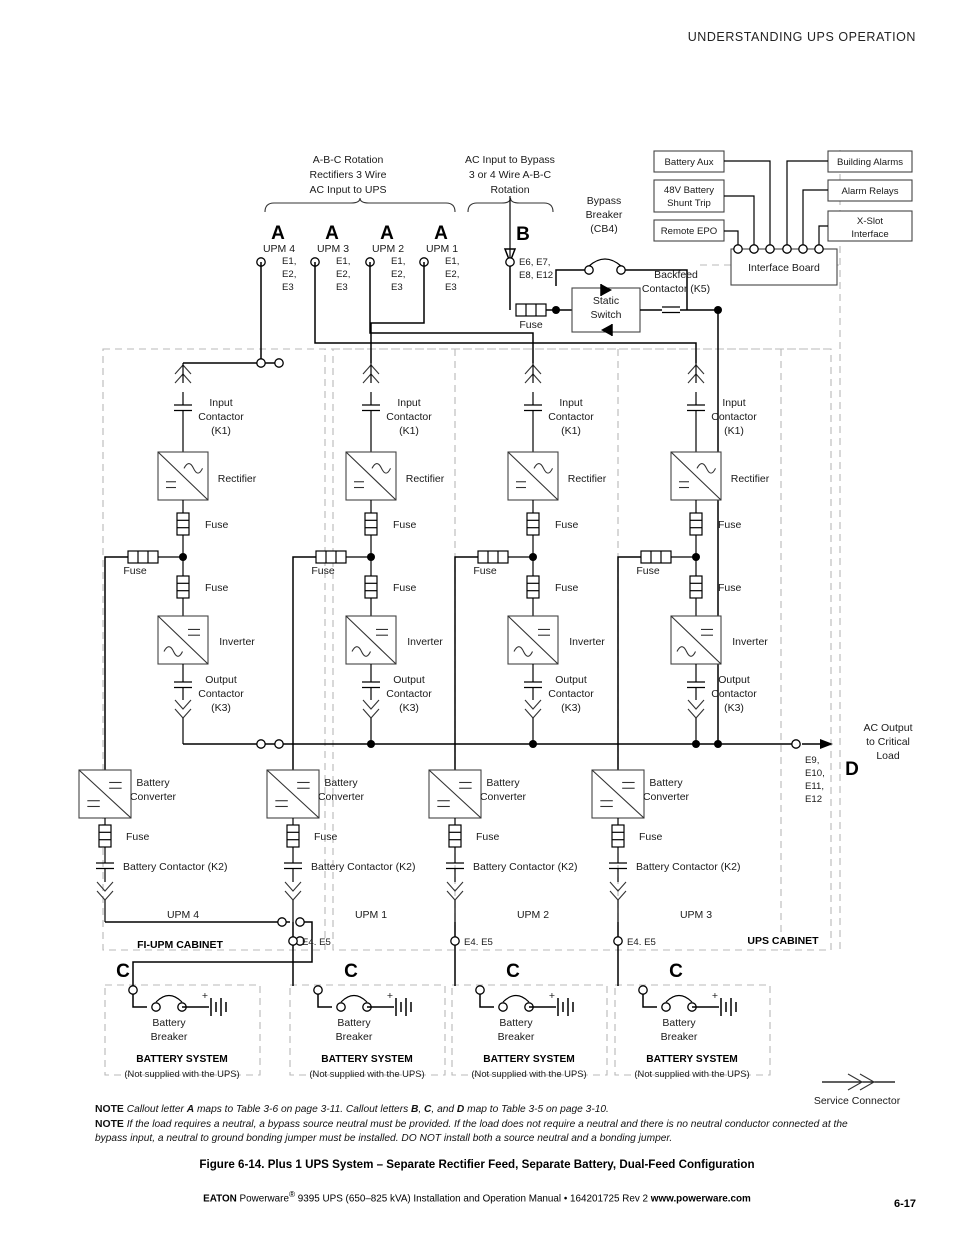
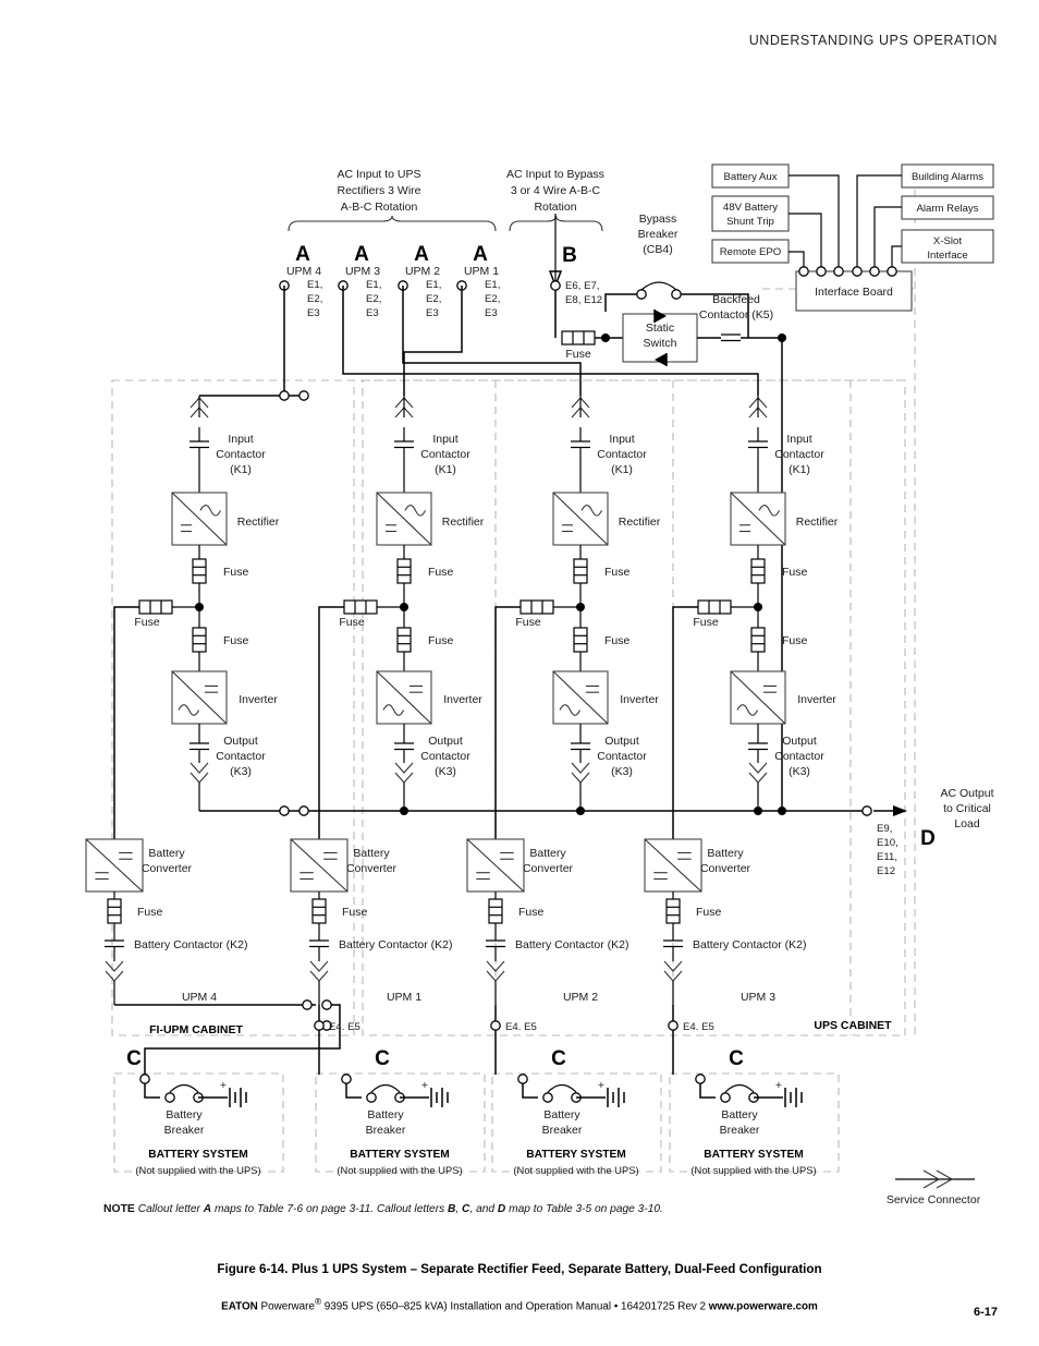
  UNDERSTANDING UPS OPERATION
  6-17
- A-B-C Rotation
+ AC Input to UPS
  Rectifiers 3 Wire
- AC Input to UPS
+ A-B-C Rotation
  AC Input to Bypass
  3 or 4 Wire A-B-C
  Rotation
  Bypass
  Breaker
  (CB4)
  A
  UPM 4
  E1,
  E2,
  E3
  A
  UPM 3
  E1,
  E2,
  E3
  A
  UPM 2
  E1,
  E2,
  E3
  A
  UPM 1
  E1,
  E2,
  E3
  B
  E6, E7,
  E8, E12
  Fuse
  Static
  Switch
  Backfeed
  Contactor (K5)
  Battery Aux
  48V Battery
  Shunt Trip
  Remote EPO
  Building Alarms
  Alarm Relays
  X-Slot
  Interface
  Interface Board
  Input
  Contactor
  (K1)
  Rectifier
  Fuse
  Fuse
  Fuse
  Inverter
  Output
  Contactor
  (K3)
  Battery
  Converter
  Fuse
  Battery Contactor (K2)
  UPM 4
  Input
  Contactor
  (K1)
  Rectifier
  Fuse
  Fuse
  Fuse
  Inverter
  Output
  Contactor
  (K3)
  Battery
  Converter
  Fuse
  Battery Contactor (K2)
  UPM 1
  Input
  Contactor
  (K1)
  Rectifier
  Fuse
  Fuse
  Fuse
  Inverter
  Output
  Contactor
  (K3)
  Battery
  Converter
  Fuse
  Battery Contactor (K2)
  UPM 2
  Input
  Contactor
  (K1)
  Rectifier
  Fuse
  Fuse
  Fuse
  Inverter
  Output
  Contactor
  (K3)
  Battery
  Converter
  Fuse
  Battery Contactor (K2)
  UPM 3
  AC Output
  to Critical
  Load
  E9,
  E10,
  E11,
  E12
  D
  FI-UPM CABINET
  UPS CABINET
  BATTERY SYSTEM
  (Not supplied with the UPS)
  Battery
  Breaker
  +
  C
  BATTERY SYSTEM
  (Not supplied with the UPS)
  Battery
  Breaker
  +
  C
  BATTERY SYSTEM
  (Not supplied with the UPS)
  Battery
  Breaker
  +
  C
  BATTERY SYSTEM
  (Not supplied with the UPS)
  Battery
  Breaker
  +
  C
  E4. E5
  E4. E5
  E4. E5
  Service Connector
- NOTE Callout letter A maps to Table 3-6 on page 3-11. Callout letters B, C, and D map to Table 3-5 on page 3-10.
+ NOTE Callout letter A maps to Table 7-6 on page 3-11. Callout letters B, C, and D map to Table 3-5 on page 3-10.
- NOTE If the load requires a neutral, a bypass source neutral must be provided. If the load does not require a neutral and there is no neutral conductor connected at the bypass input, a neutral to ground bonding jumper must be installed. DO NOT install both a source neutral and a bonding jumper.
  Figure 6-14. Plus 1 UPS System – Separate Rectifier Feed, Separate Battery, Dual-Feed Configuration
  EATON Powerware® 9395 UPS (650–825 kVA) Installation and Operation Manual • 164201725 Rev 2 www.powerware.com
